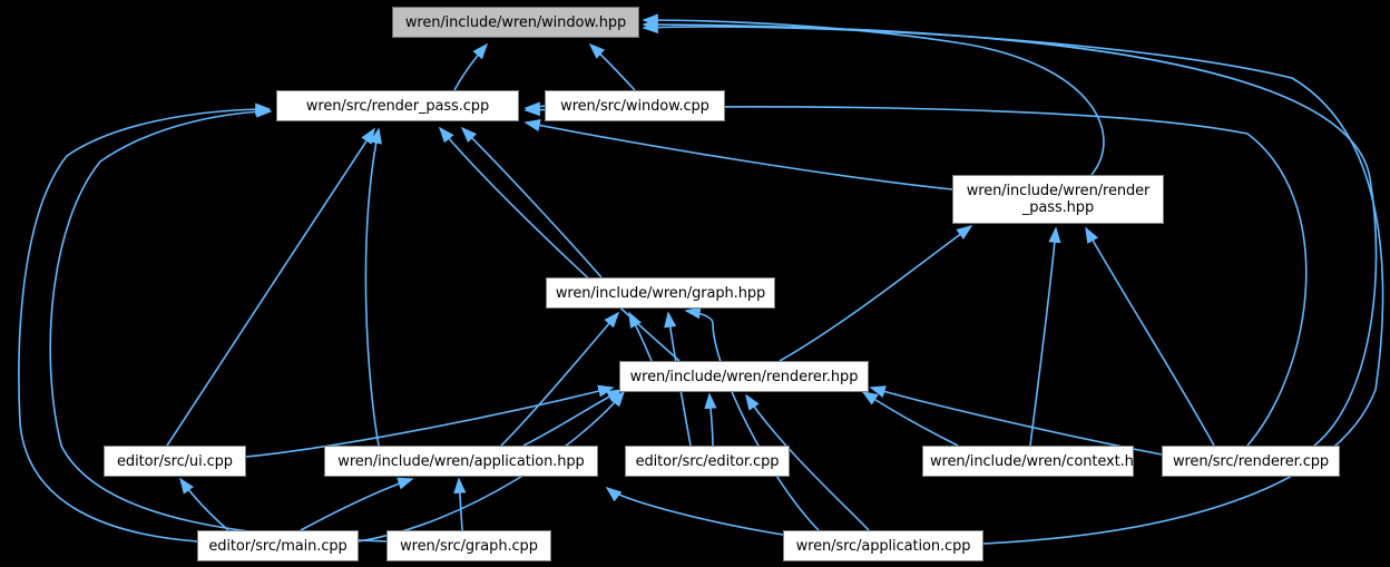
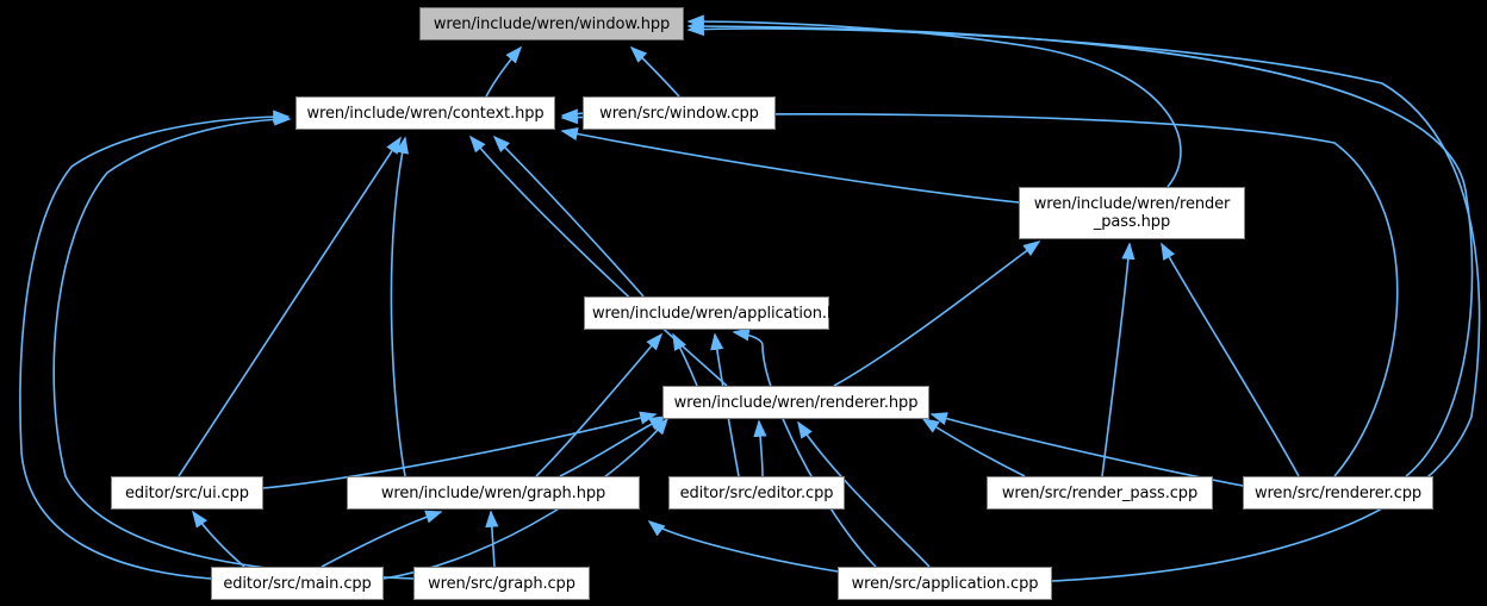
  wren/include/wren/window.hpp
- wren/src/render_pass.cpp
+ wren/include/wren/context.hpp
  wren/src/window.cpp
  wren/include/wren/render
  _pass.hpp
- wren/include/wren/graph.hpp
+ wren/include/wren/application.hpp
  wren/include/wren/renderer.hpp
  editor/src/ui.cpp
- wren/include/wren/application.hpp
+ wren/include/wren/graph.hpp
  editor/src/editor.cpp
- wren/include/wren/context.hpp
+ wren/src/render_pass.cpp
  wren/src/renderer.cpp
  editor/src/main.cpp
  wren/src/graph.cpp
  wren/src/application.cpp
